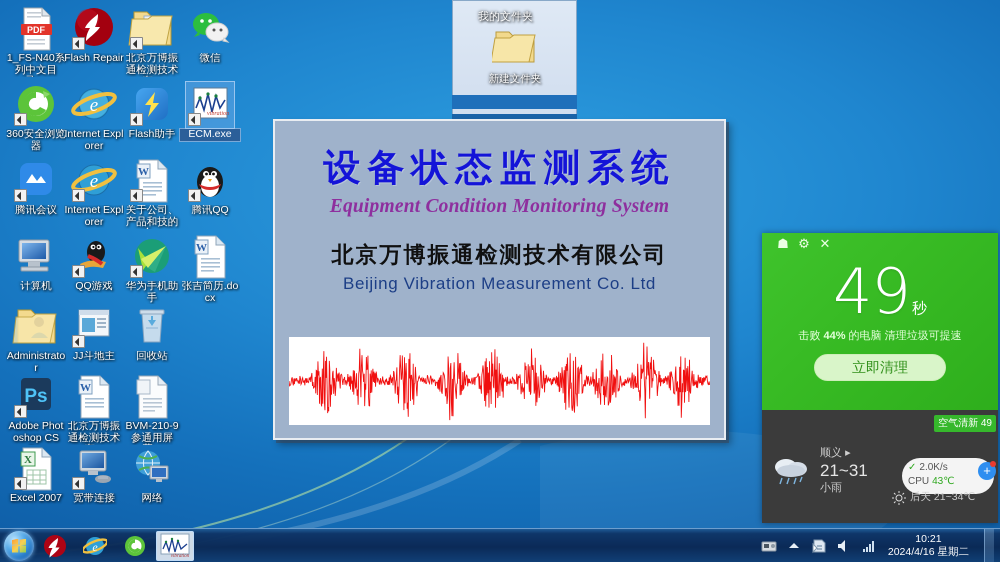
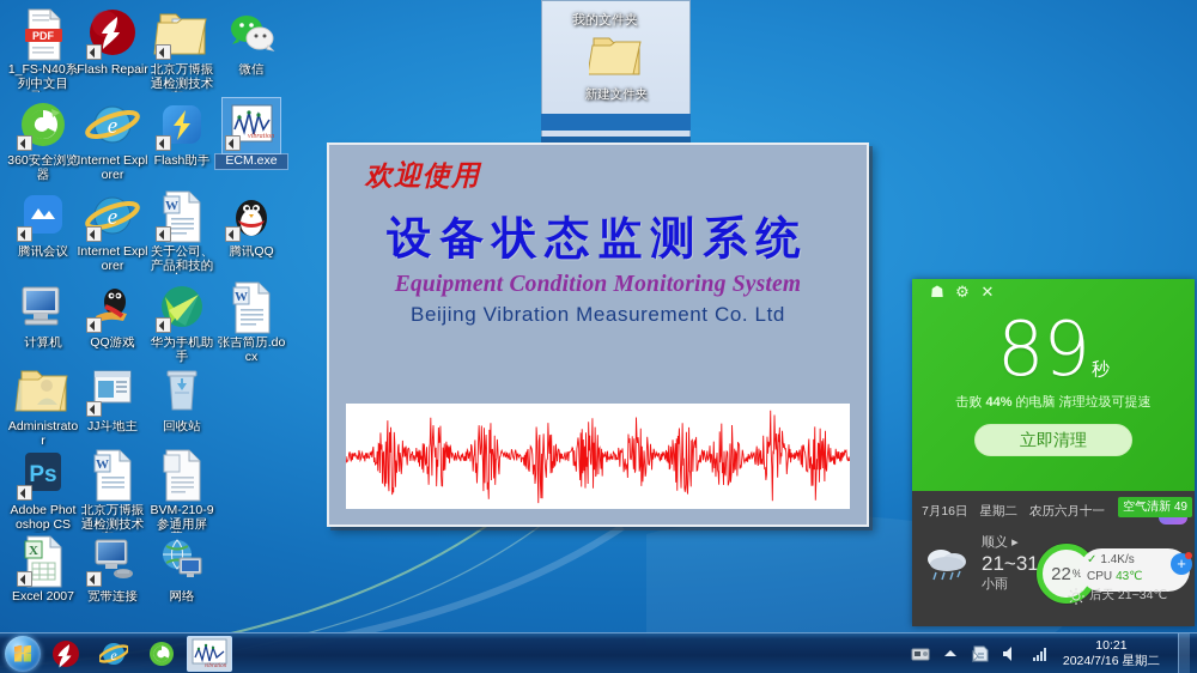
  我的文件夹
  新建文件夹
  PDF
  1_FS-N40系列中文目
  Flash Repair
  北京万博振通检测技术
  微信
  360安全浏览器
  e
  Internet Explorer
  Flash助手
  ECM.exe
  腾讯会议
  e
  Internet Explorer
  W
  关于公司、产品和技的
  腾讯QQ
  计算机
  QQ游戏
  华为手机助手
  W
  张吉简历.docx
  Administrator
  JJ斗地主
  回收站
  Ps
  Adobe Photoshop CS
  W
  北京万博振通检测技术
  BVM-210-9参通用屏
  X
  Excel 2007
  宽带连接
  网络
+ 欢迎使用
  设备状态监测系统
  Equipment Condition Monitoring System
- 北京万博振通检测技术有限公司
  Beijing Vibration Measurement Co. Ltd
  ☗
  ⚙
  ✕
- 49秒
+ 89秒
  击败 44% 的电脑 清理垃圾可提速
  立即清理
+ 7月16日
+ 星期二
+ 农历六月十一
  空气清新 49
  顺义 ▸
  21~31
  小雨
+ 22
+ %
  ✓
- 2.0K/s
+ 1.4K/s
  CPU
  43℃
  +
  后天 21~34℃
  e
  10:21
- 2024/4/16 星期二
+ 2024/7/16 星期二
